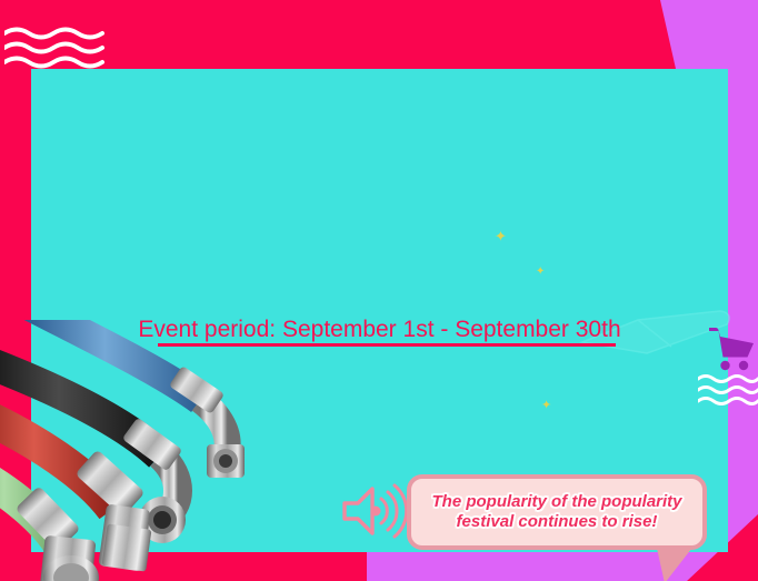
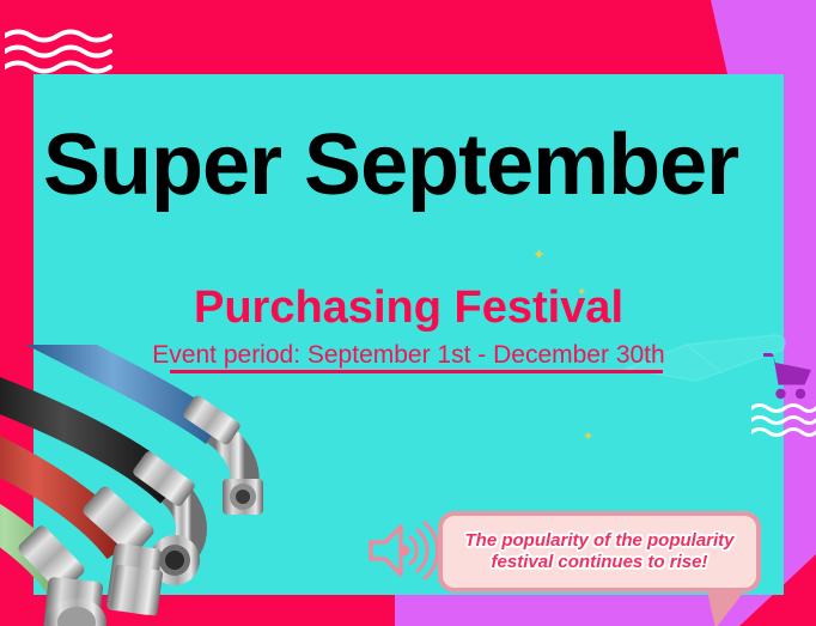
  ✦
  ✦
  ✦
+ Super September
+ Purchasing Festival
- Event period: September 1st - September 30th
+ Event period: September 1st - December 30th
  The popularity of the popularity festival continues to rise!
